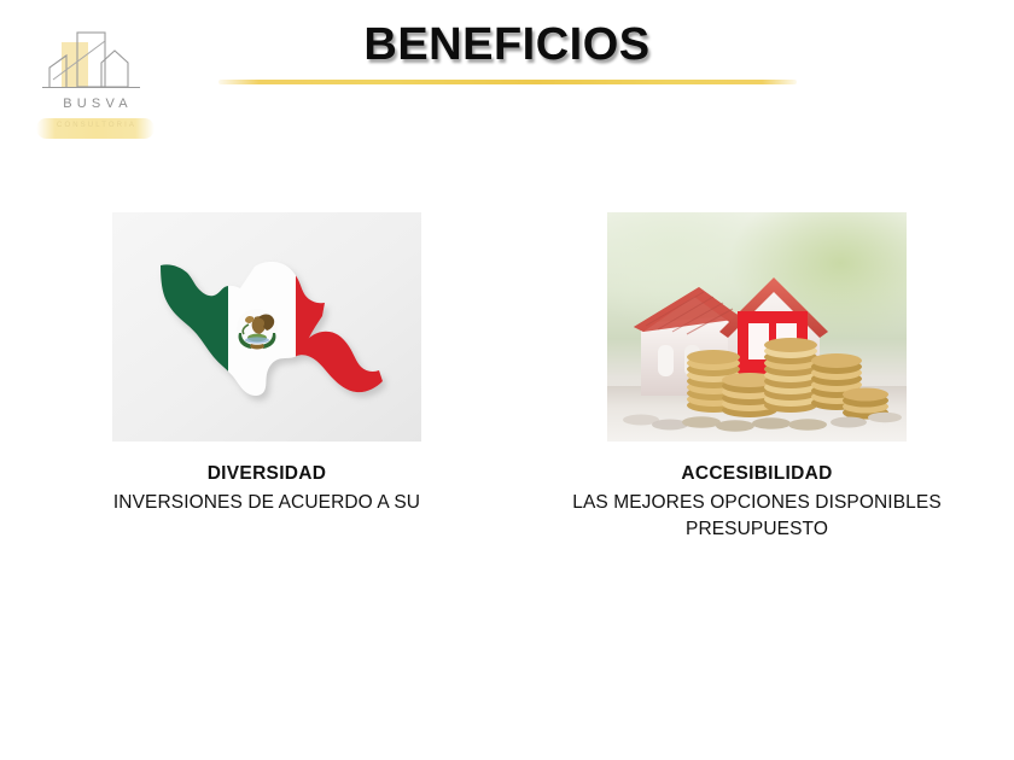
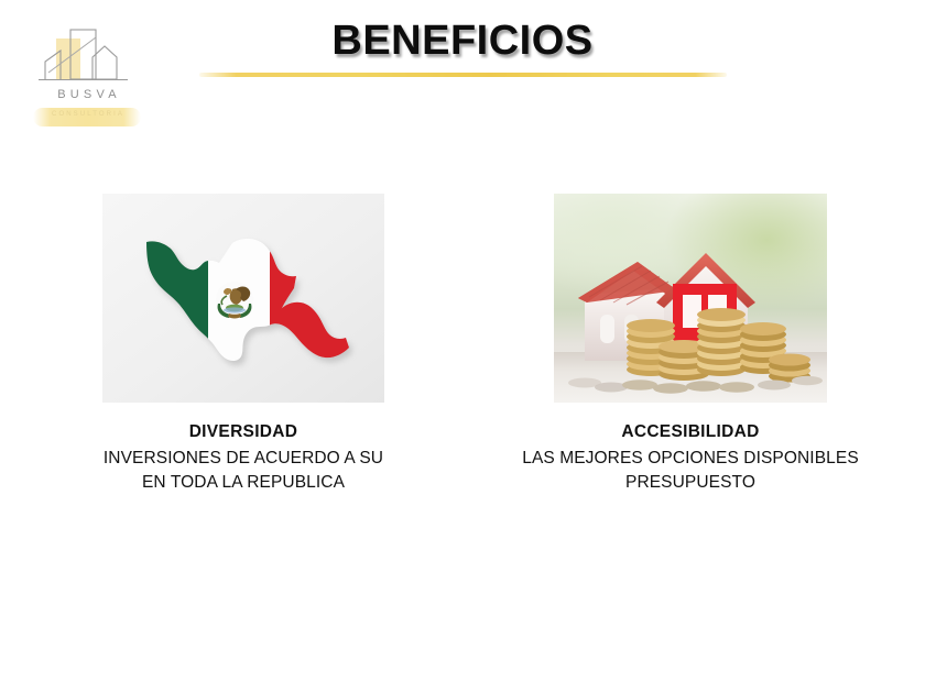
  BUSVA
  BENEFICIOS
  DIVERSIDAD
  INVERSIONES DE ACUERDO A SU
+ EN TODA LA REPUBLICA
  ACCESIBILIDAD
  LAS MEJORES OPCIONES DISPONIBLES
  PRESUPUESTO
